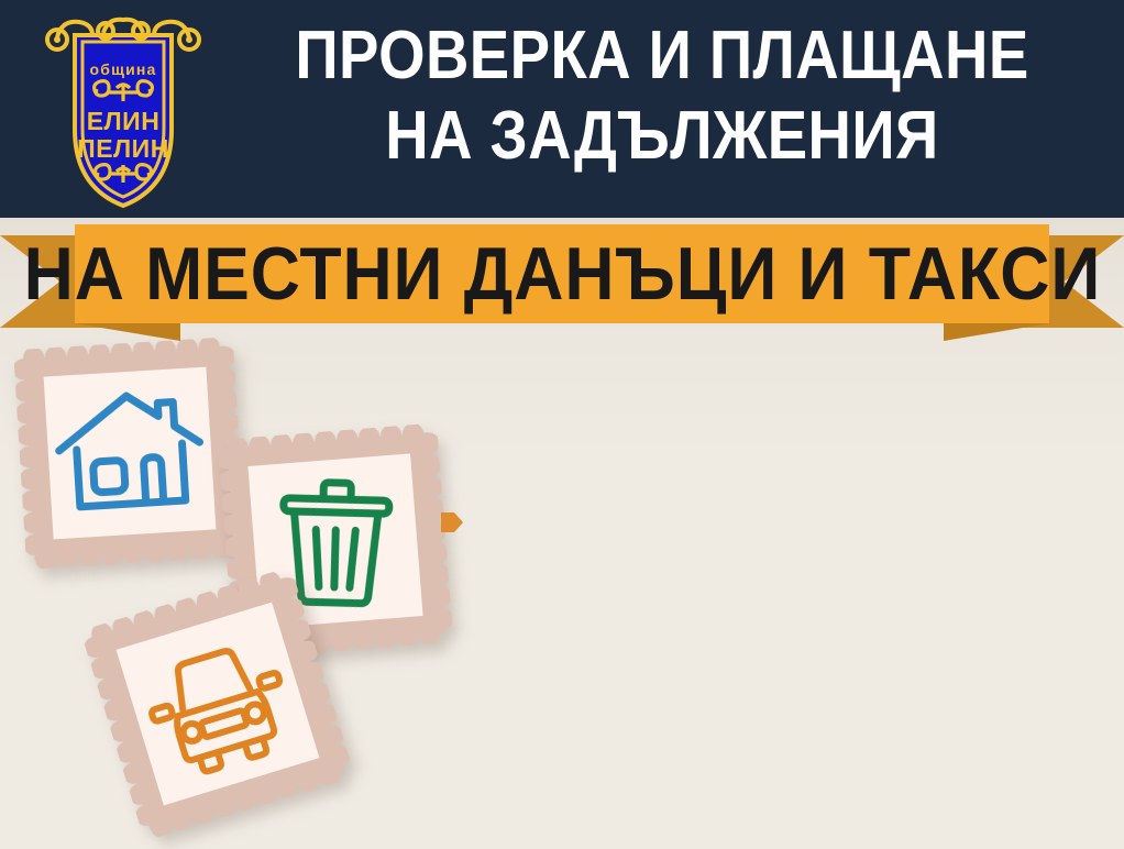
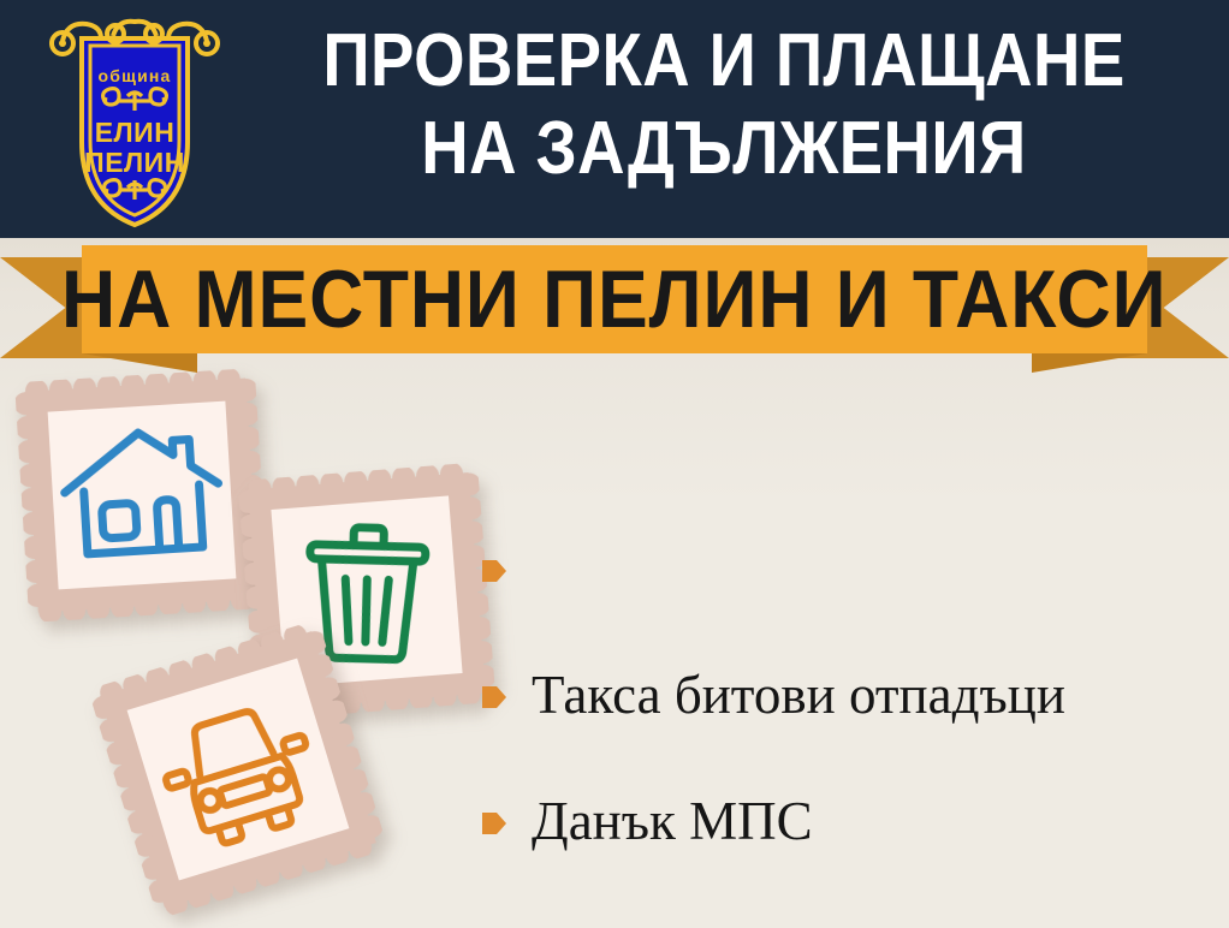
  община
  ЕЛИН
  ПЕЛИН
  ПРОВЕРКА И ПЛАЩАНЕ
  НА ЗАДЪЛЖЕНИЯ
- НА МЕСТНИ ДАНЪЦИ И ТАКСИ
+ НА МЕСТНИ ПЕЛИН И ТАКСИ
+ Такса битови отпадъци
+ Данък МПС
